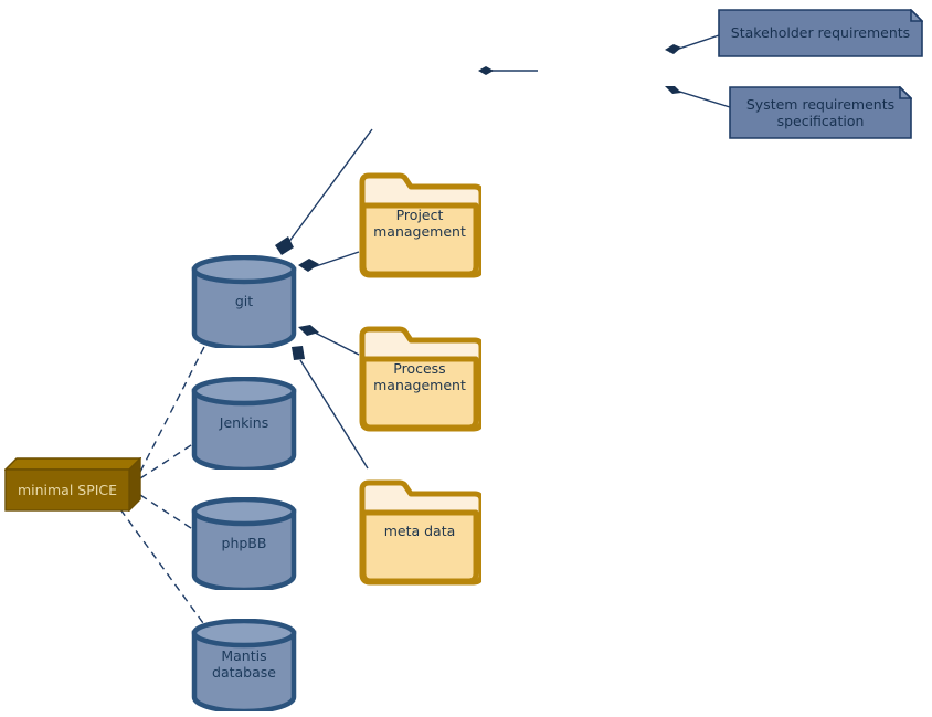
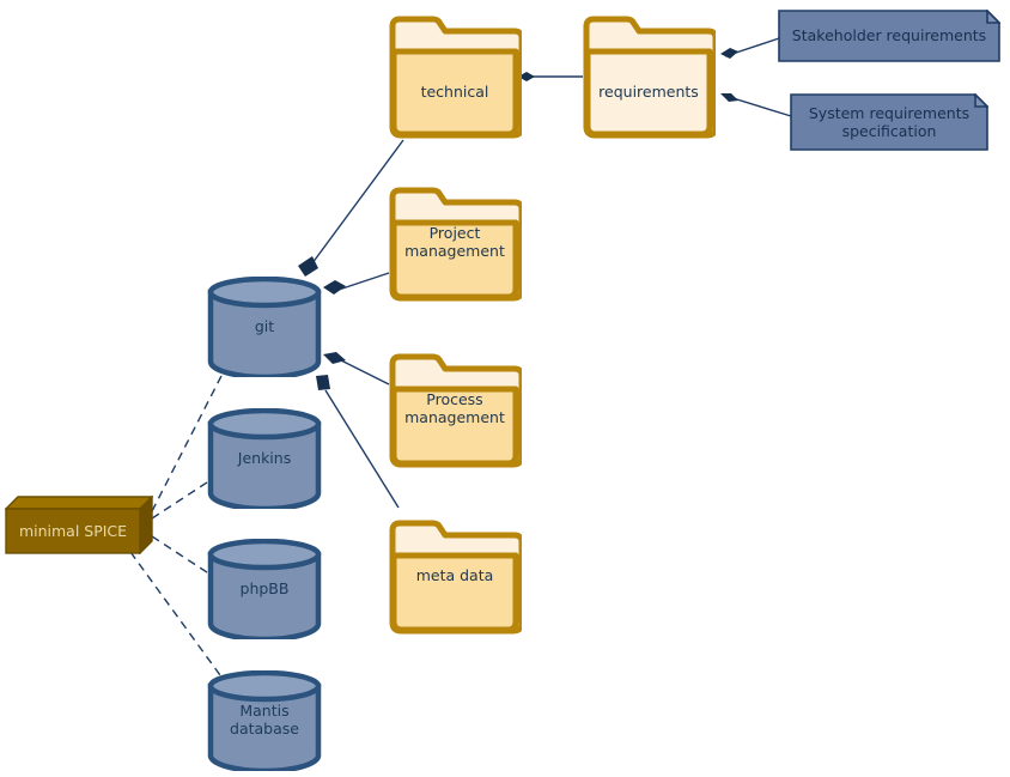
+ technical
+ requirements
  Project
  management
  Process
  management
  meta data
  git
  Jenkins
  phpBB
  Mantis
  database
  Stakeholder requirements
  System requirements
  specification
  minimal SPICE
